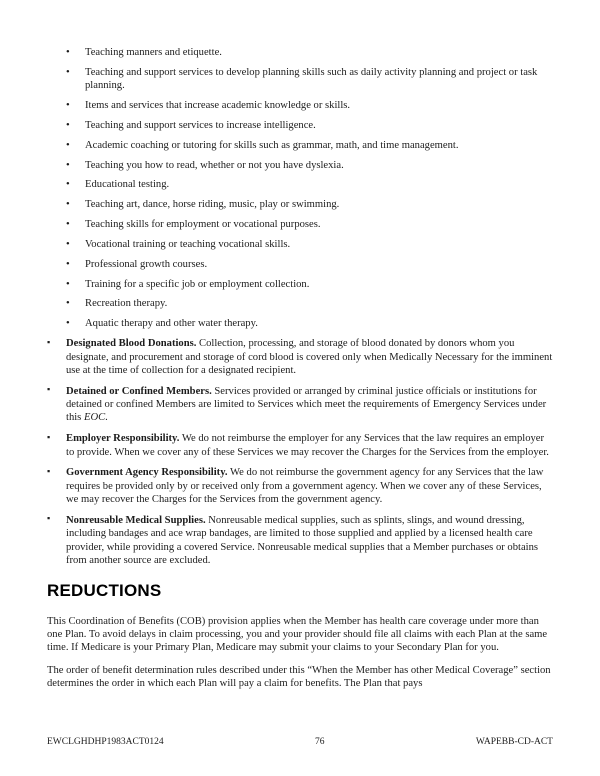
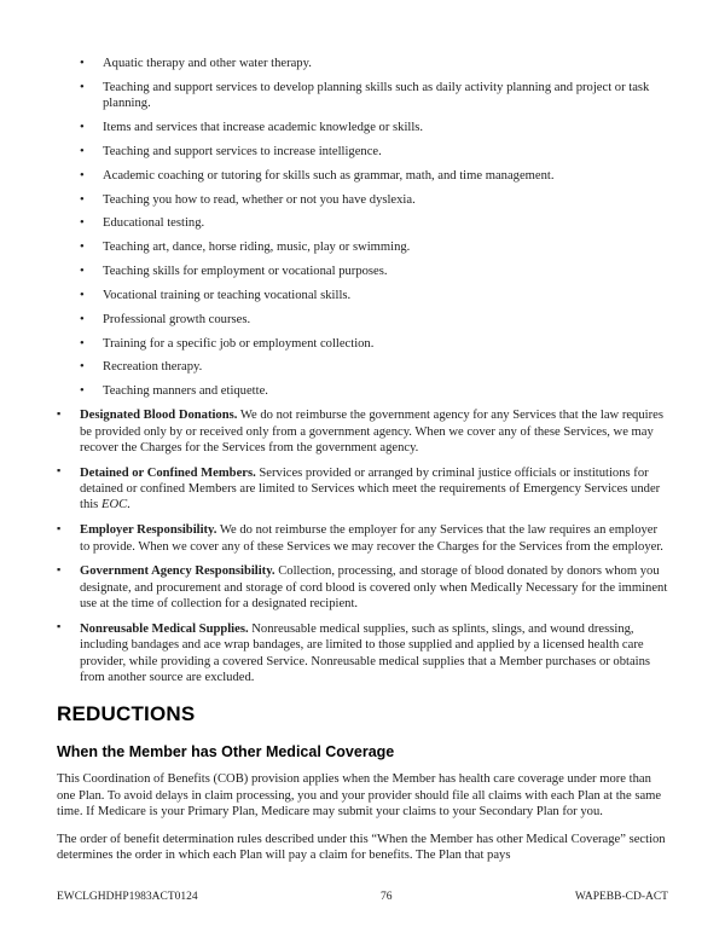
  •
- Teaching manners and etiquette.
+ Aquatic therapy and other water therapy.
  •
  Teaching and support services to develop planning skills such as daily activity planning and project or task planning.
  •
  Items and services that increase academic knowledge or skills.
  •
  Teaching and support services to increase intelligence.
  •
  Academic coaching or tutoring for skills such as grammar, math, and time management.
  •
  Teaching you how to read, whether or not you have dyslexia.
  •
  Educational testing.
  •
  Teaching art, dance, horse riding, music, play or swimming.
  •
  Teaching skills for employment or vocational purposes.
  •
  Vocational training or teaching vocational skills.
  •
  Professional growth courses.
  •
  Training for a specific job or employment collection.
  •
  Recreation therapy.
  •
- Aquatic therapy and other water therapy.
+ Teaching manners and etiquette.
  ▪
- Designated Blood Donations. Collection, processing, and storage of blood donated by donors whom you designate, and procurement and storage of cord blood is covered only when Medically Necessary for the imminent use at the time of collection for a designated recipient.
+ Designated Blood Donations. We do not reimburse the government agency for any Services that the law requires be provided only by or received only from a government agency. When we cover any of these Services, we may recover the Charges for the Services from the government agency.
  ▪
  Detained or Confined Members. Services provided or arranged by criminal justice officials or institutions for detained or confined Members are limited to Services which meet the requirements of Emergency Services under this EOC.
  ▪
  Employer Responsibility. We do not reimburse the employer for any Services that the law requires an employer to provide. When we cover any of these Services we may recover the Charges for the Services from the employer.
  ▪
- Government Agency Responsibility. We do not reimburse the government agency for any Services that the law requires be provided only by or received only from a government agency. When we cover any of these Services, we may recover the Charges for the Services from the government agency.
+ Government Agency Responsibility. Collection, processing, and storage of blood donated by donors whom you designate, and procurement and storage of cord blood is covered only when Medically Necessary for the imminent use at the time of collection for a designated recipient.
  ▪
  Nonreusable Medical Supplies. Nonreusable medical supplies, such as splints, slings, and wound dressing, including bandages and ace wrap bandages, are limited to those supplied and applied by a licensed health care provider, while providing a covered Service. Nonreusable medical supplies that a Member purchases or obtains from another source are excluded.
  REDUCTIONS
+ When the Member has Other Medical Coverage
  This Coordination of Benefits (COB) provision applies when the Member has health care coverage under more than one Plan. To avoid delays in claim processing, you and your provider should file all claims with each Plan at the same time. If Medicare is your Primary Plan, Medicare may submit your claims to your Secondary Plan for you.
  The order of benefit determination rules described under this “When the Member has other Medical Coverage” section determines the order in which each Plan will pay a claim for benefits. The Plan that pays
  EWCLGHDHP1983ACT0124
  76
  WAPEBB-CD-ACT
